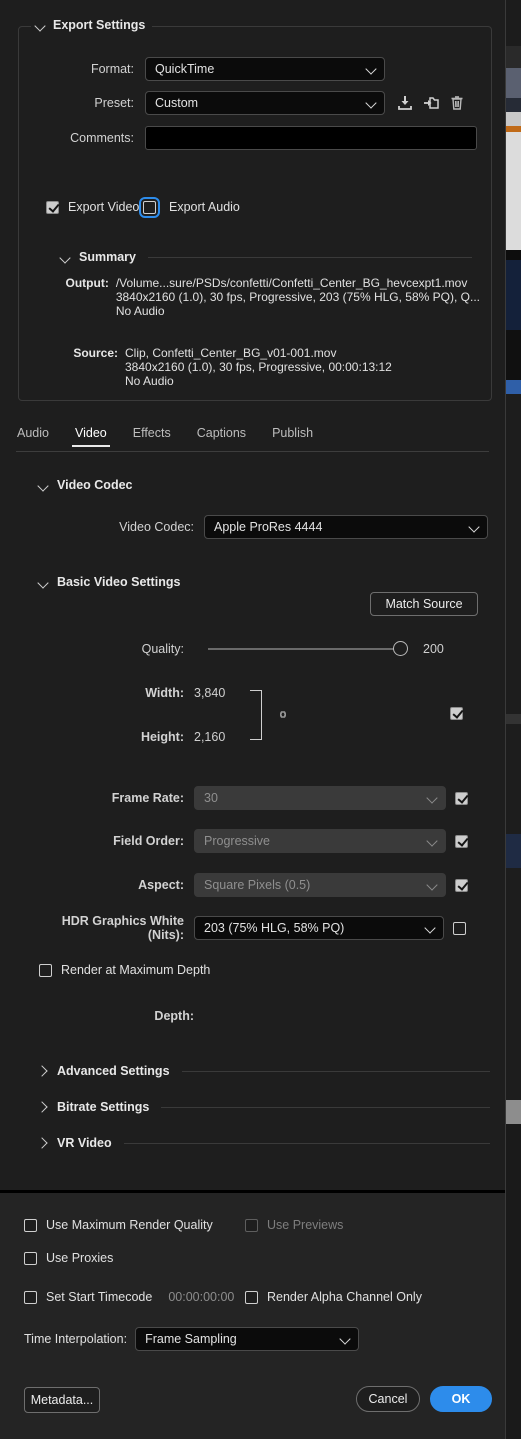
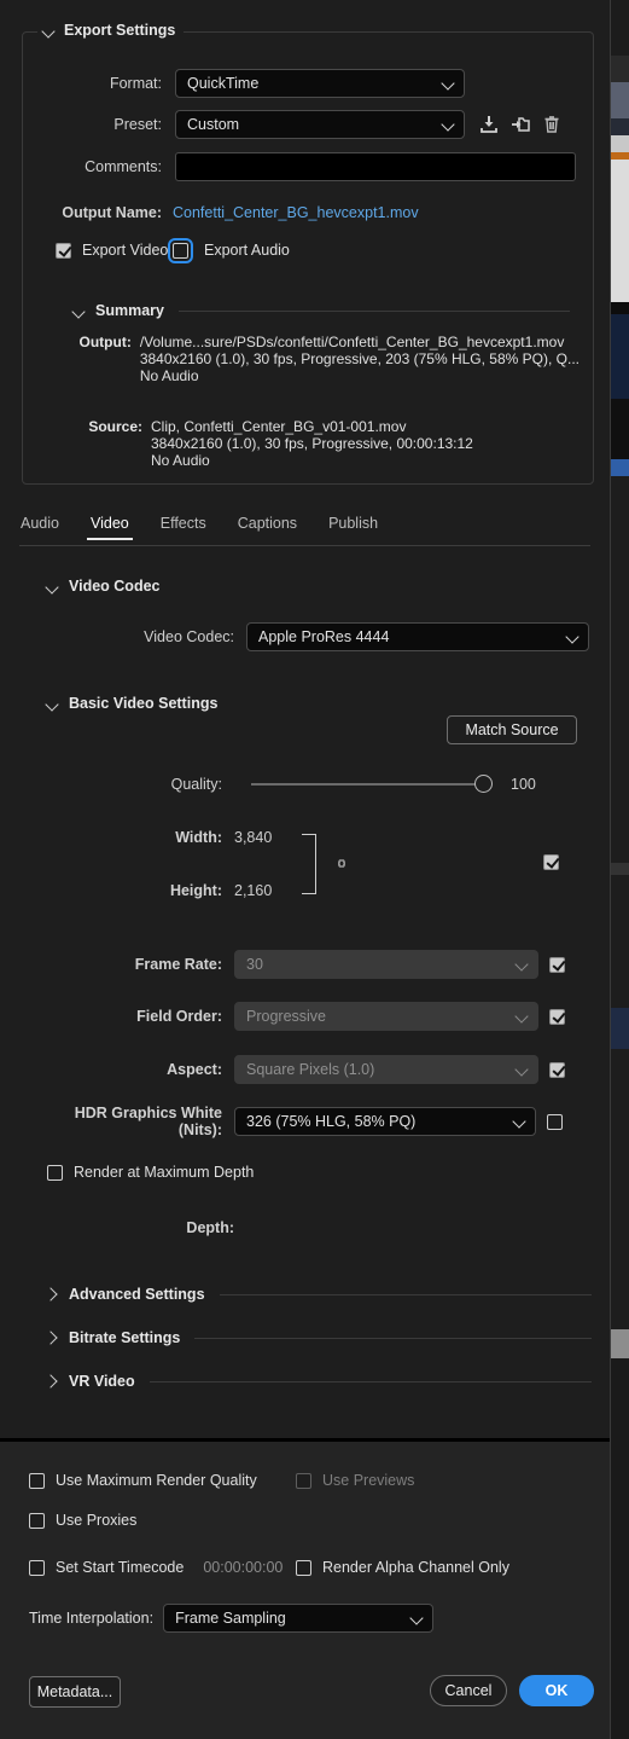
  Export Settings
  Format:
  QuickTime
  Preset:
  Custom
  Comments:
+ Output Name:
+ Confetti_Center_BG_hevcexpt1.mov
  Export Video
  Export Audio
  Summary
  Output:
  /Volume...sure/PSDs/confetti/Confetti_Center_BG_hevcexpt1.mov
  3840x2160 (1.0), 30 fps, Progressive, 203 (75% HLG, 58% PQ), Q...
  No Audio
  Source:
  Clip, Confetti_Center_BG_v01-001.mov
  3840x2160 (1.0), 30 fps, Progressive, 00:00:13:12
  No Audio
  Audio
  Video
  Effects
  Captions
  Publish
  Video Codec
  Video Codec:
  Apple ProRes 4444
  Basic Video Settings
  Match Source
  Quality:
- 200
+ 100
  Width:
  3,840
  Height:
  2,160
  Frame Rate:
  30
  Field Order:
  Progressive
  Aspect:
- Square Pixels (0.5)
+ Square Pixels (1.0)
  HDR Graphics White (Nits):
- 203 (75% HLG, 58% PQ)
+ 326 (75% HLG, 58% PQ)
  Render at Maximum Depth
  Depth:
  Advanced Settings
  Bitrate Settings
  VR Video
  Use Maximum Render Quality
  Use Previews
  Use Proxies
  Set Start Timecode
  00:00:00:00
  Render Alpha Channel Only
  Time Interpolation:
  Frame Sampling
  Metadata...
  Cancel
  OK
